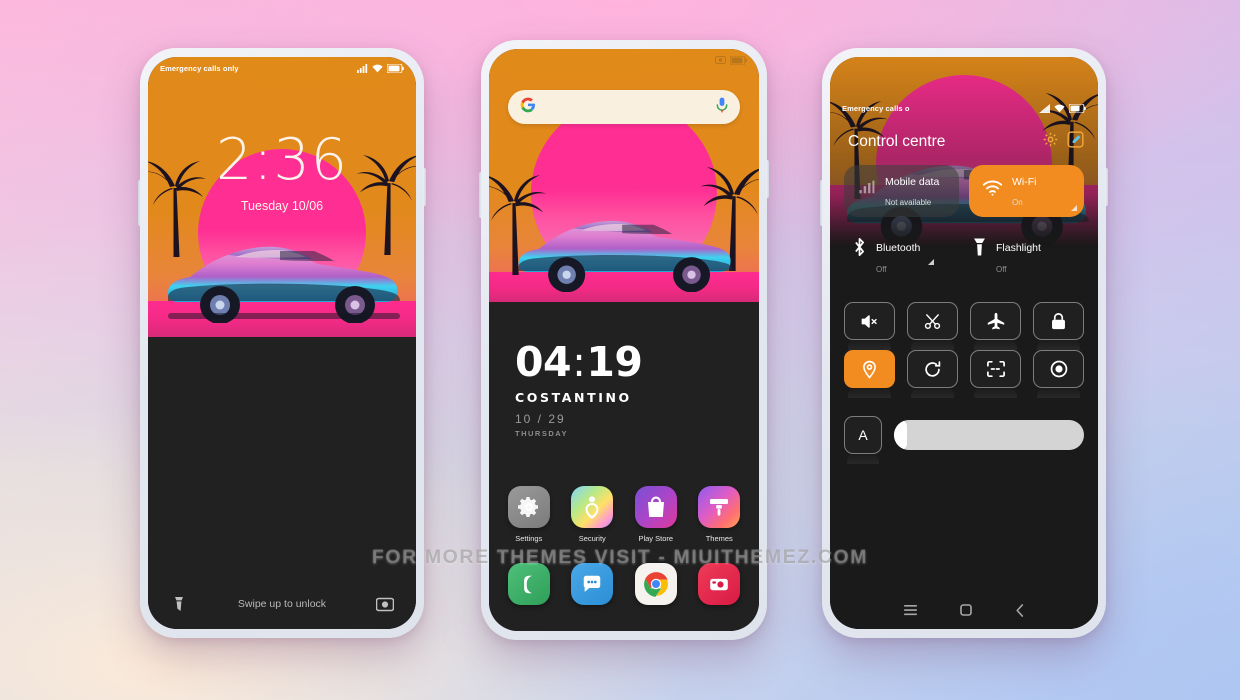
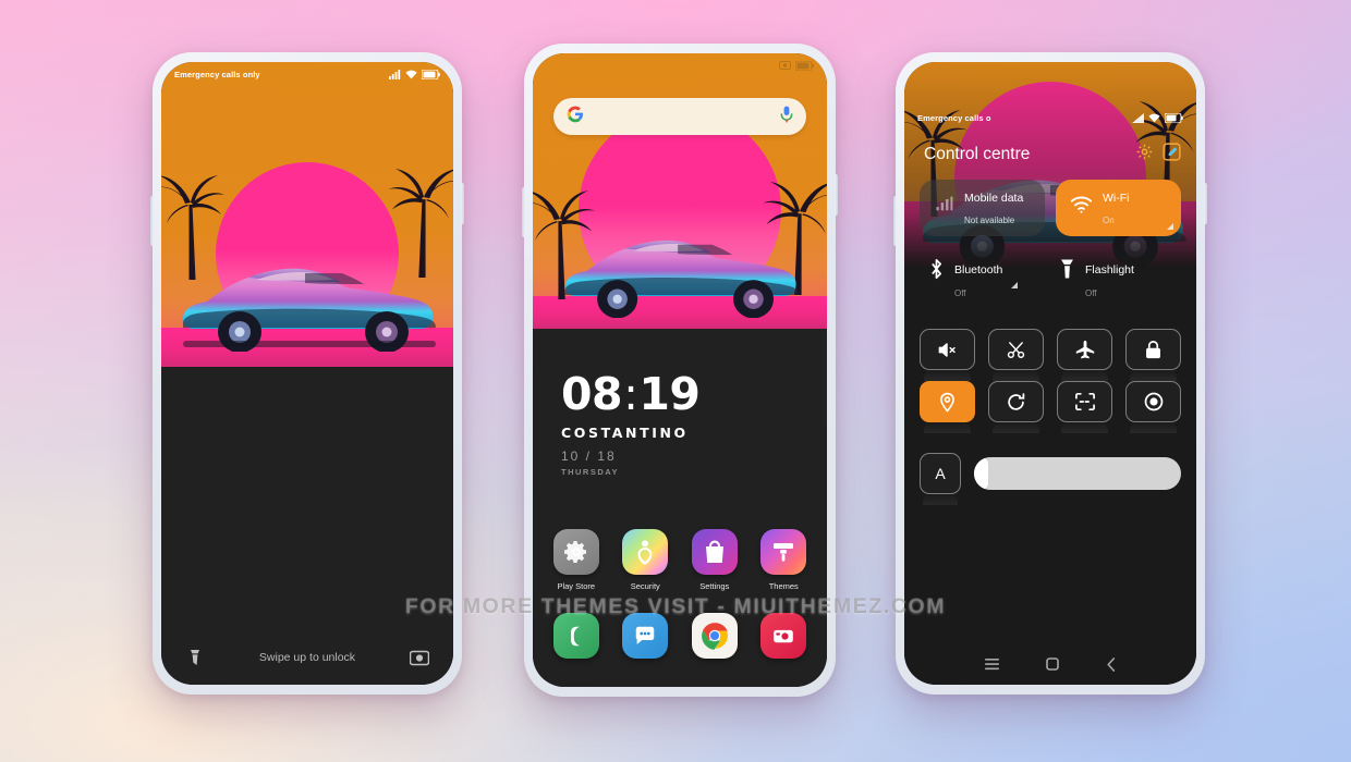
  Emergency calls only
- 2:36
- Tuesday 10/06
  Swipe up to unlock
- 04:19
+ 08:19
  COSTANTINO
- 10 / 29
+ 10 / 18
  THURSDAY
- Settings
+ Play Store
  Security
- Play Store
+ Settings
  Themes
  Emergency calls o
  Control centre
  Mobile data
  Not available
  Wi-Fi
  On
  Bluetooth
  Off
  Flashlight
  Off
  A
  FOR MORE THEMES VISIT - MIUITHEMEZ.COM
